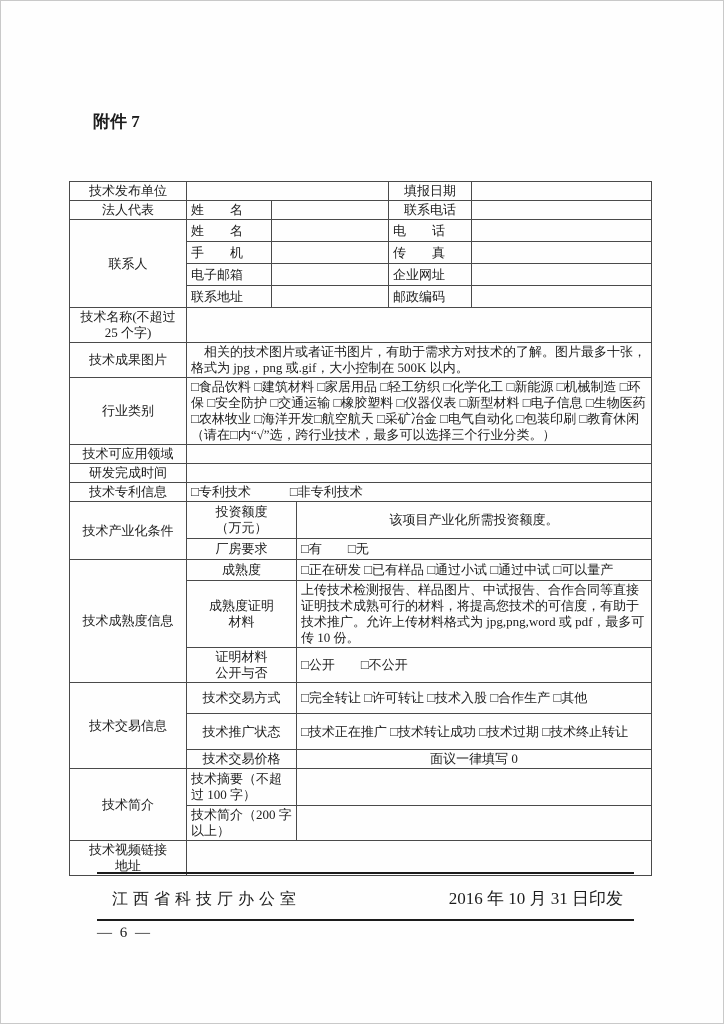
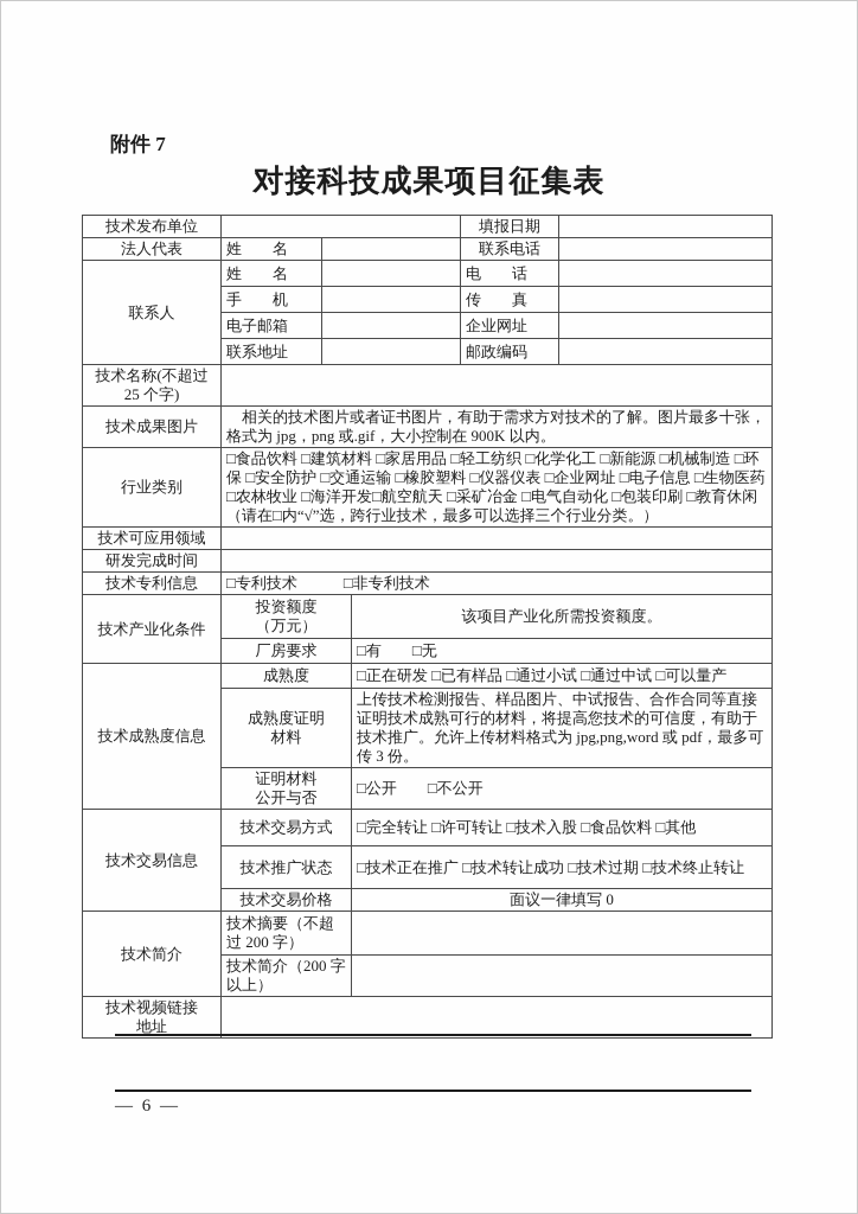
  附件 7
+ 对接科技成果项目征集表
  技术发布单位		填报日期
  法人代表	姓 名		联系电话
  联系人	姓 名		电 话
  手 机		传 真
  电子邮箱		企业网址
  联系地址		邮政编码
  技术名称(不超过 25 个字)
- 技术成果图片	相关的技术图片或者证书图片，有助于需求方对技术的了解。图片最多十张，格式为 jpg，png 或.gif，大小控制在 500K 以内。
+ 技术成果图片	相关的技术图片或者证书图片，有助于需求方对技术的了解。图片最多十张，格式为 jpg，png 或.gif，大小控制在 900K 以内。
- 行业类别	□食品饮料 □建筑材料 □家居用品 □轻工纺织 □化学化工 □新能源 □机械制造 □环保 □安全防护 □交通运输 □橡胶塑料 □仪器仪表 □新型材料 □电子信息 □生物医药 □农林牧业 □海洋开发□航空航天 □采矿冶金 □电气自动化 □包装印刷 □教育休闲 （请在□内“√”选，跨行业技术，最多可以选择三个行业分类。）
+ 行业类别	□食品饮料 □建筑材料 □家居用品 □轻工纺织 □化学化工 □新能源 □机械制造 □环保 □安全防护 □交通运输 □橡胶塑料 □仪器仪表 □企业网址 □电子信息 □生物医药 □农林牧业 □海洋开发□航空航天 □采矿冶金 □电气自动化 □包装印刷 □教育休闲 （请在□内“√”选，跨行业技术，最多可以选择三个行业分类。）
  技术可应用领域
  研发完成时间
  技术专利信息	□专利技术 □非专利技术
  技术产业化条件	投资额度 （万元）	该项目产业化所需投资额度。
  厂房要求	□有 □无
  技术成熟度信息	成熟度	□正在研发 □已有样品 □通过小试 □通过中试 □可以量产
- 成熟度证明 材料	上传技术检测报告、样品图片、中试报告、合作合同等直接证明技术成熟可行的材料，将提高您技术的可信度，有助于技术推广。允许上传材料格式为 jpg,png,word 或 pdf，最多可传 10 份。
+ 成熟度证明 材料	上传技术检测报告、样品图片、中试报告、合作合同等直接证明技术成熟可行的材料，将提高您技术的可信度，有助于技术推广。允许上传材料格式为 jpg,png,word 或 pdf，最多可传 3 份。
  证明材料 公开与否	□公开 □不公开
- 技术交易信息	技术交易方式	□完全转让 □许可转让 □技术入股 □合作生产 □其他
+ 技术交易信息	技术交易方式	□完全转让 □许可转让 □技术入股 □食品饮料 □其他
  技术推广状态	□技术正在推广 □技术转让成功 □技术过期 □技术终止转让
  技术交易价格	面议一律填写 0
- 技术简介	技术摘要（不超过 100 字）
+ 技术简介	技术摘要（不超过 200 字）
  技术简介（200 字以上）
  技术视频链接 地址
- 江西省科技厅办公室
- 2016 年 10 月 31 日印发
  — 6 —
